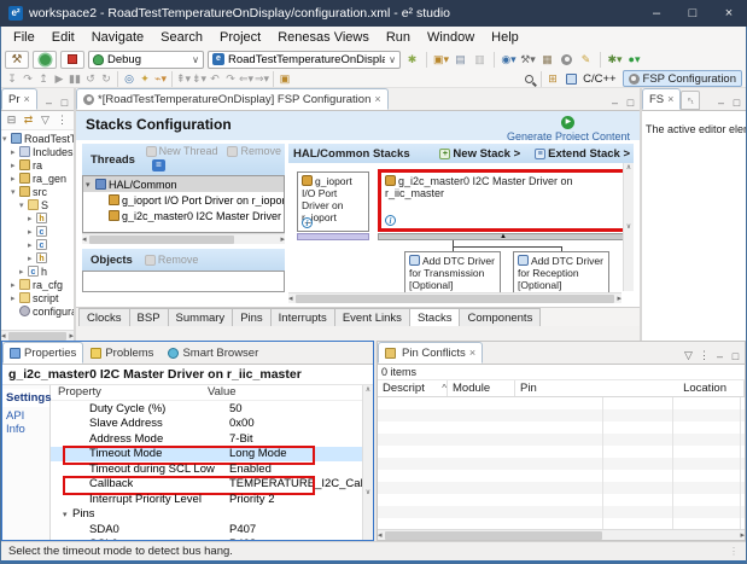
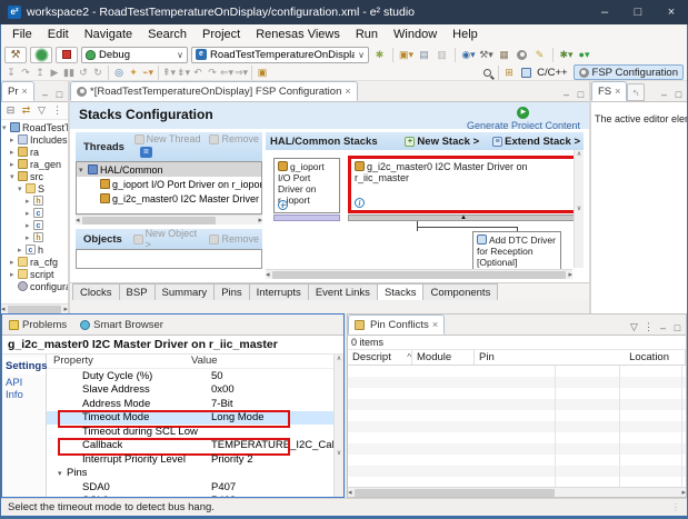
  e²
  workspace2 - RoadTestTemperatureOnDisplay/configuration.xml - e² studio
  –
  □
  ×
  File
  Edit
  Navigate
  Search
  Project
  Renesas Views
  Run
  Window
  Help
  ⚒
  Debug
  ∨
  RoadTestTemperatureOnDispla
  ∨
  ✱
  ▣▾
  ▤
  ▥
  ◉▾
  ⚒▾
  ▦
  ✎
  ✱▾
  ●▾
  ↧
  ↷
  ↥
  ▶
  ▮▮
  ↺
  ↻
  ◎
  ✦
  ⌁▾
  ⇞▾
  ⇟▾
  ↶
  ↷
  ⇐▾
  ⇒▾
  ▣
  ⊞
  C/C++
  FSP Configuration
  Pr
  ×
  –
  □
  ⊟
  ⇄
  ▽
  ⋮
  Includes
  ra
  ra_gen
  src
  S
  h
  ra_cfg
  script
  *[RoadTestTemperatureOnDisplay] FSP Configuration
  ×
  –
  □
  Stacks Configuration
  Generate Project Content
  Threads
  New Thread
  Remove
  =
  HAL/Common
  g_ioport I/O Port Driver on r_iopo
  Objects
+ New Object >
  Remove
  HAL/Common Stacks
  New Stack >
  Extend Stack >
  g_ioport I/O Port Driver on r_ioport
  i
  g_i2c_master0 I2C Master Driver on r_iic_master
  i
- Add DTC Driver for Transmission [Optional]
  Add DTC Driver for Reception [Optional]
  Clocks
  BSP
  Summary
  Pins
  Interrupts
  Event Links
  Stacks
  Components
  FS
  ×
  –
  □
  The active editor ele
- Properties
  Problems
  Smart Browser
  g_i2c_master0 I2C Master Driver on r_iic_master
  Settings
  API Info
  Property
  Value
  Duty Cycle (%)
  50
  Slave Address
  0x00
  Address Mode
  7-Bit
  Timeout Mode
  Long Mode
  Timeout during SCL Low
- Enabled
  Callback
  TEMPERATURE_I2C_Ca
  Interrupt Priority Level
  Priority 2
  Pins
  SDA0
  P407
  Pin Conflicts
  ×
  ▽
  ⋮
  –
  □
  0 items
  Descript
  ^
  Module
  Pin
  Location
  Select the timeout mode to detect bus hang.
  ⋮
